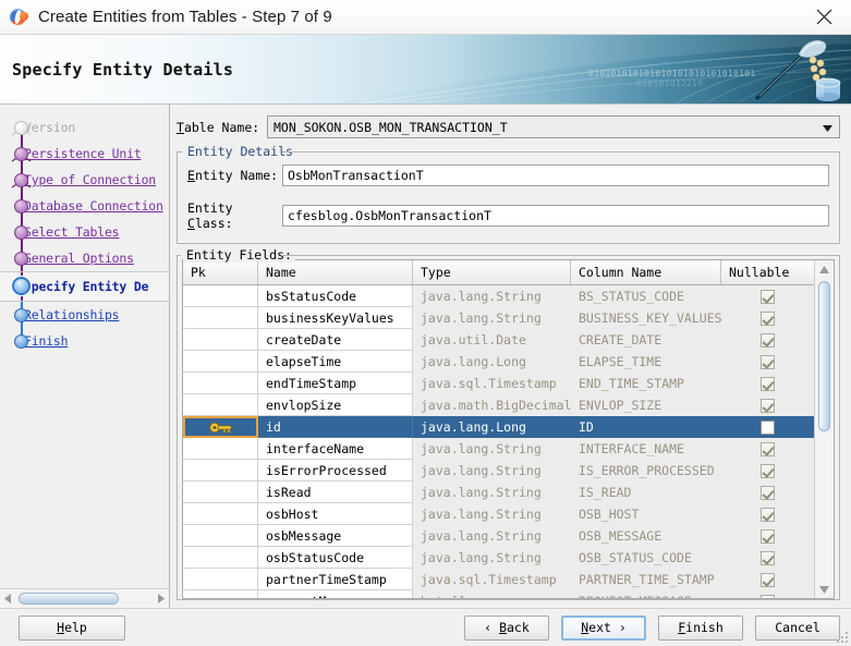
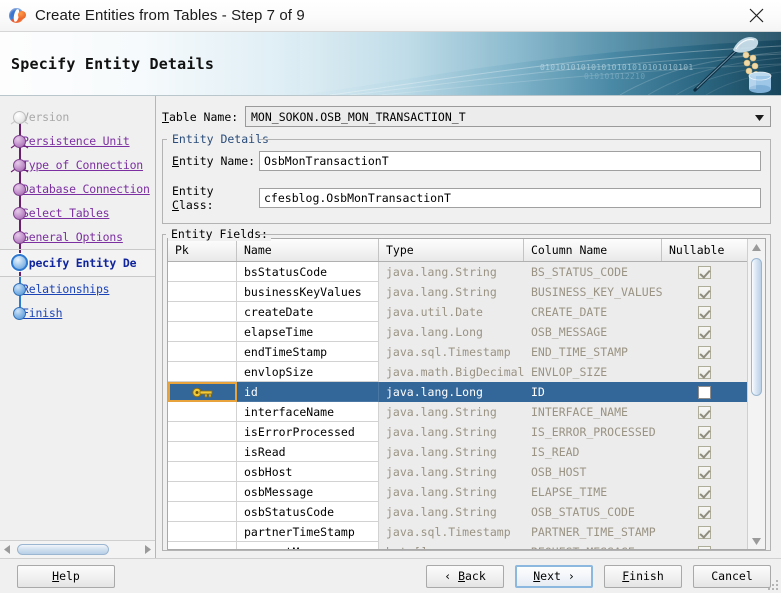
  Create Entities from Tables - Step 7 of 9
  010101010101010101010101010101
  010101012210
  Specify Entity Details
  ersion
  ersistence Unit
  ype of Connection
  atabase Connection
  elect Tables
  eneral Options
  pecify Entity De
  elationships
  inish
  Table Name:
  MON_SOKON.OSB_MON_TRANSACTION_T
  Entity Detai
  Entity Name:
  OsbMonTransactionT
  Entity Class:
  cfesblog.OsbMonTransactionT
  Entity Field
  Pk
  Name
  Type
  Column Name
  Nullable
  bsStatusCode
  java.lang.String
  BS_STATUS_CODE
  businessKeyValues
  java.lang.String
  BUSINESS_KEY_VALUES
  createDate
  java.util.Date
  CREATE_DATE
  elapseTime
  java.lang.Long
- ELAPSE_TIME
+ OSB_MESSAGE
  endTimeStamp
  java.sql.Timestamp
  END_TIME_STAMP
  envlopSize
  java.math.BigDecimal
  ENVLOP_SIZE
  id
  java.lang.Long
  ID
  interfaceName
  java.lang.String
  INTERFACE_NAME
  isErrorProcessed
  java.lang.String
  IS_ERROR_PROCESSED
  isRead
  java.lang.String
  IS_READ
  osbHost
  java.lang.String
  OSB_HOST
  osbMessage
  java.lang.String
- OSB_MESSAGE
+ ELAPSE_TIME
  osbStatusCode
  java.lang.String
  OSB_STATUS_CODE
  partnerTimeStamp
  java.sql.Timestamp
  PARTNER_TIME_STAMP
  H
  elp
  ‹
  B
  ack
  N
  ext ›
  F
  inish
  Cancel
